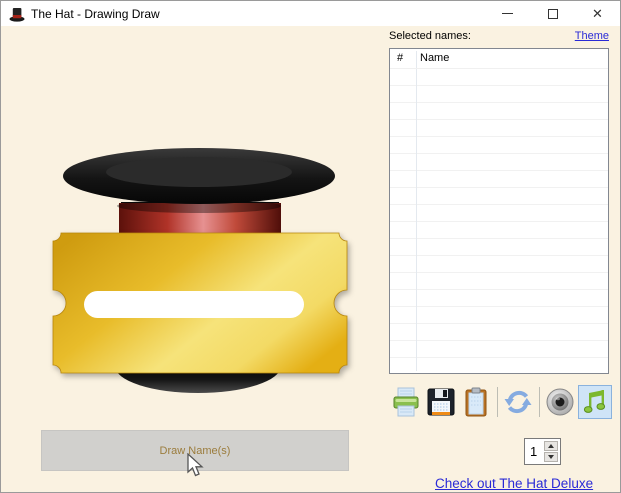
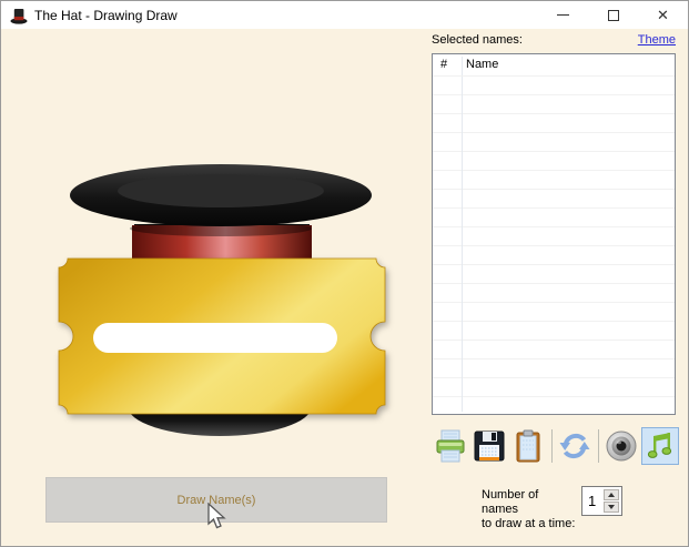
  The Hat - Drawing Draw
  ✕
  Draw Name(s)
  Selected names:
  Theme
  #
  Name
+ Number of names
+ to draw at a time:
  1
- Check out The Hat Deluxe
